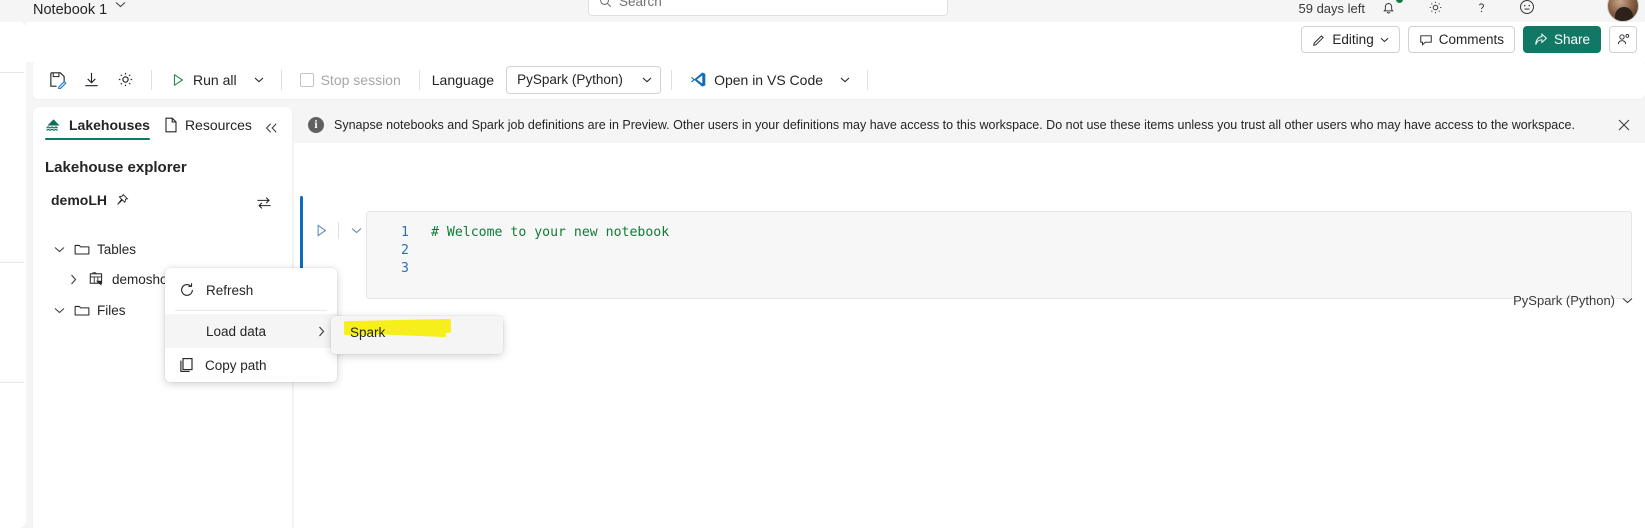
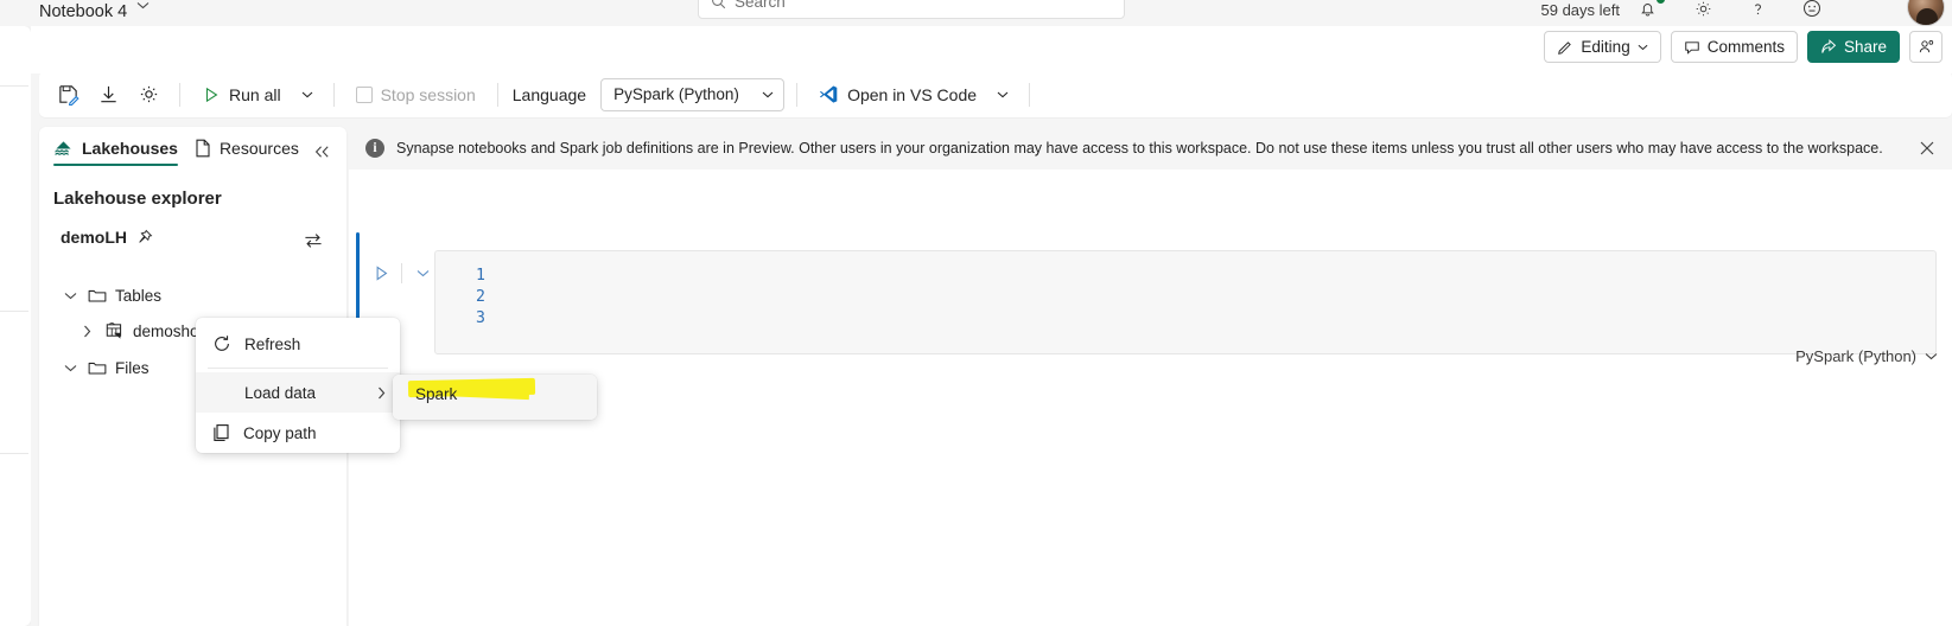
- Notebook 1
+ Notebook 4
  Search
  59 days left
  Editing
  Comments
  Share
  Run all
  Stop session
  Language
  PySpark (Python)
  Open in VS Code
  Lakehouses
  Resources
  Lakehouse explorer
  demoLH
  Tables
  Files
  i
- Synapse notebooks and Spark job definitions are in Preview. Other users in your definitions may have access to this workspace. Do not use these items unless you trust all other users who may have access to the workspace.
+ Synapse notebooks and Spark job definitions are in Preview. Other users in your organization may have access to this workspace. Do not use these items unless you trust all other users who may have access to the workspace.
  1
- # Welcome to your new notebook
  2
  3
  PySpark (Python)
  Refresh
  Load data
  Copy path
  Spark
